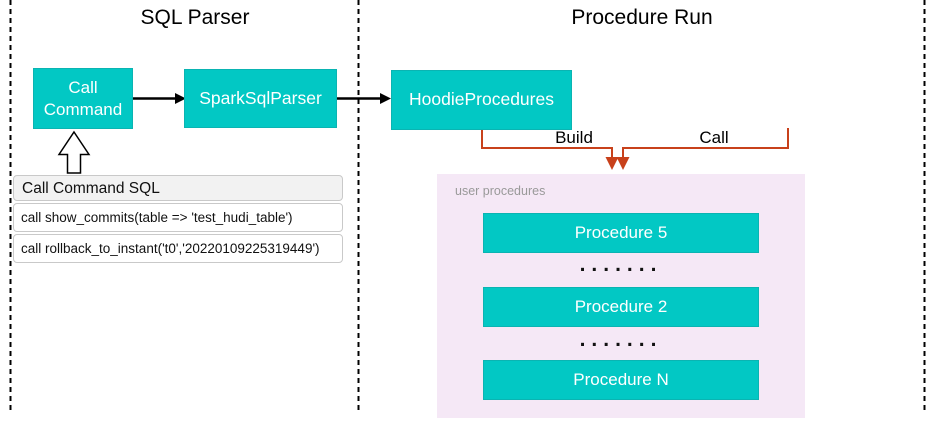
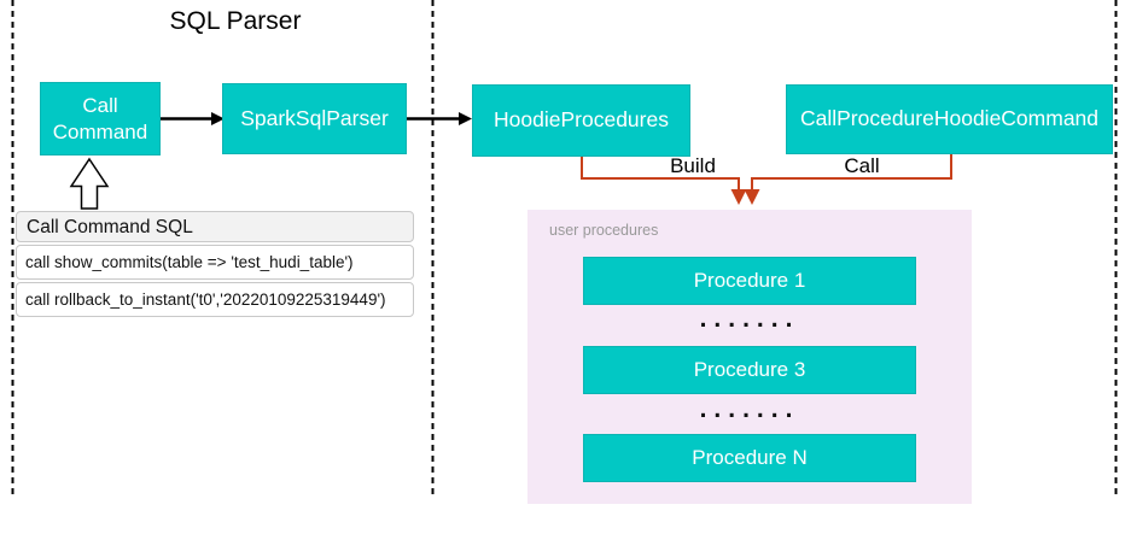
  SQL Parser
- Procedure Run
  Call Command
  SparkSqlParser
  HoodieProcedures
+ CallProcedureHoodieCommand
  Build
  Call
  Call Command SQL
  call show_commits(table => 'test_hudi_table')
  call rollback_to_instant('t0','20220109225319449')
  user procedures
- Procedure 5
+ Procedure 1
  .......
- Procedure 2
+ Procedure 3
  .......
  Procedure N
